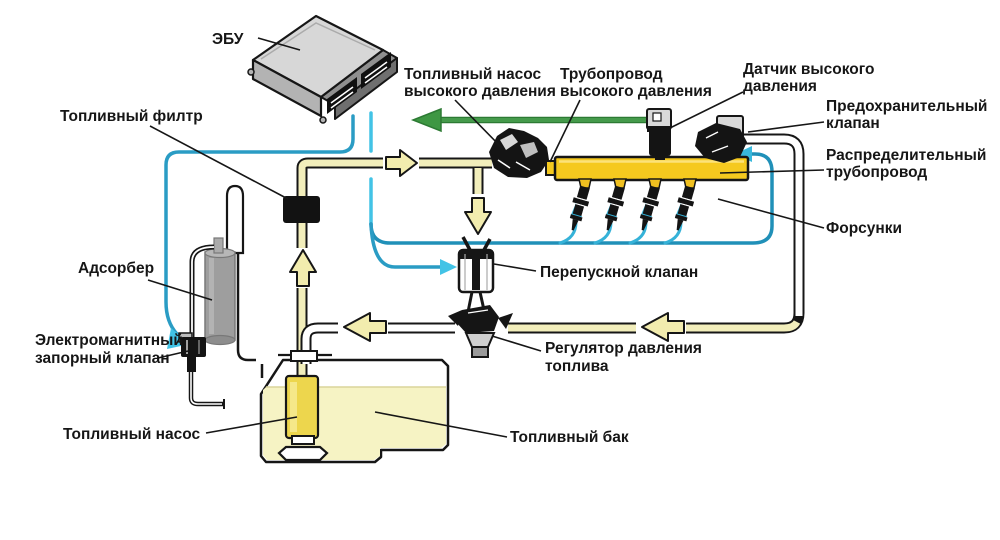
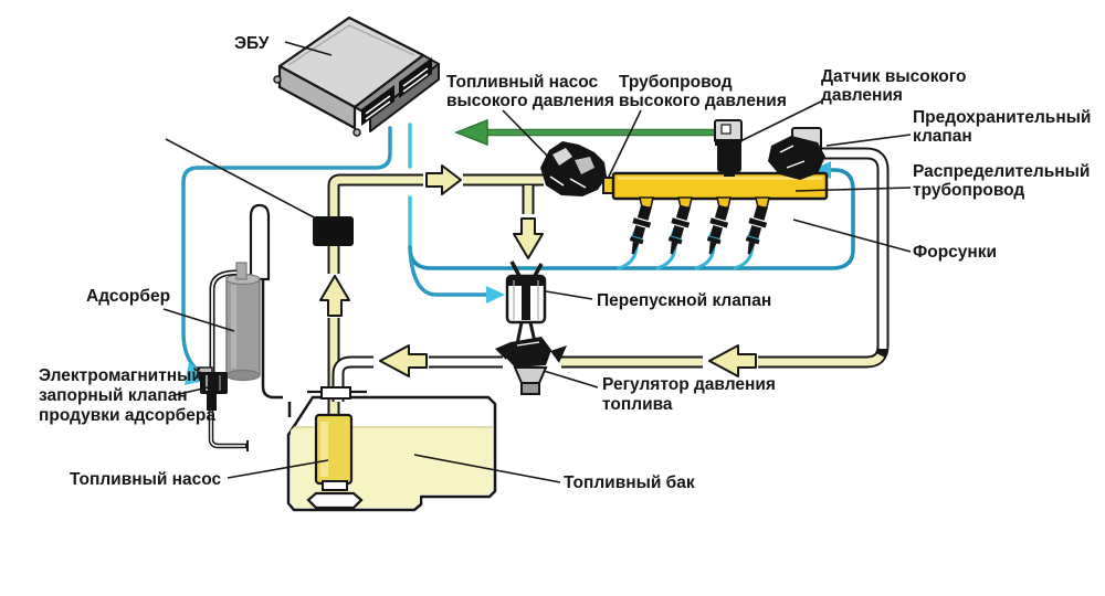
  ЭБУ
- Топливный филтр
  Топливный насос
  высокого давления
  Трубопровод
  высокого давления
  Датчик высокого
  давления
  Предохранительный
  клапан
  Распределительный
  трубопровод
  Форсунки
  Адсорбер
  Электромагнитный
  запорный клапан
+ продувки адсорбера
  Перепускной клапан
  Регулятор давления
  топлива
  Топливный насос
  Топливный бак
